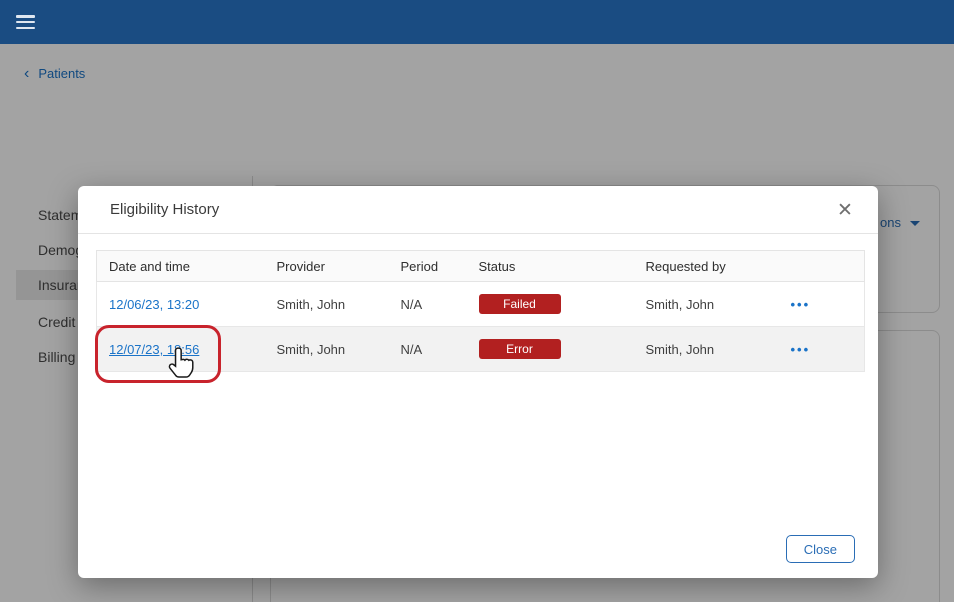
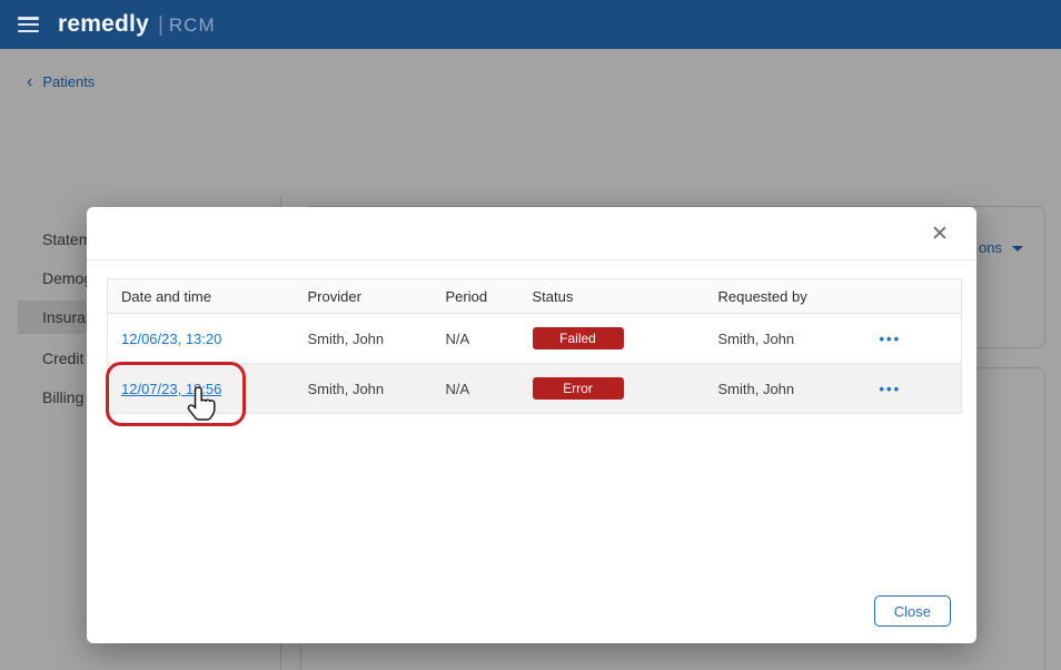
+ remedly
+ |
+ RCM
  ‹
  Patients
  Statem
  Demo
  Insura
  Credit
  Billing
  ons
- Eligibility History
  ✕
  Date and time	Provider	Period	Status	Requested by
  12/06/23, 13:20	Smith, John	N/A	Failed	Smith, John	•••
  12/07/23, 1:56	Smith, John	N/A	Error	Smith, John	•••
  Close
